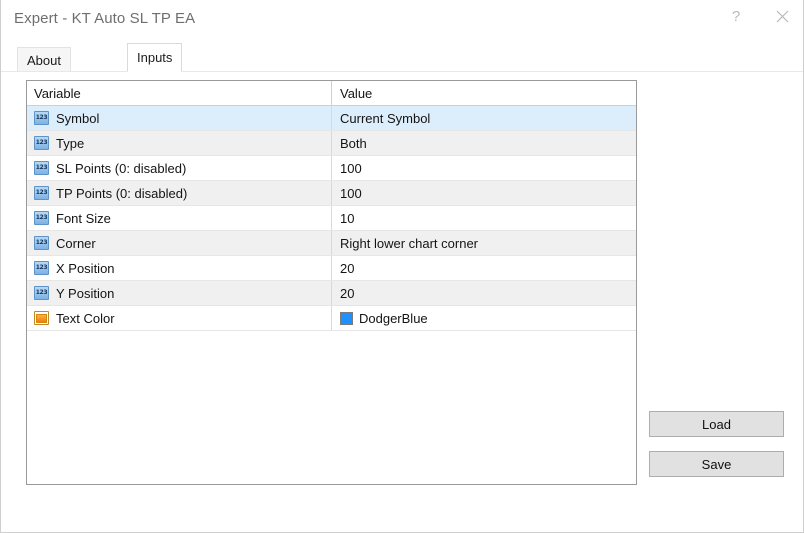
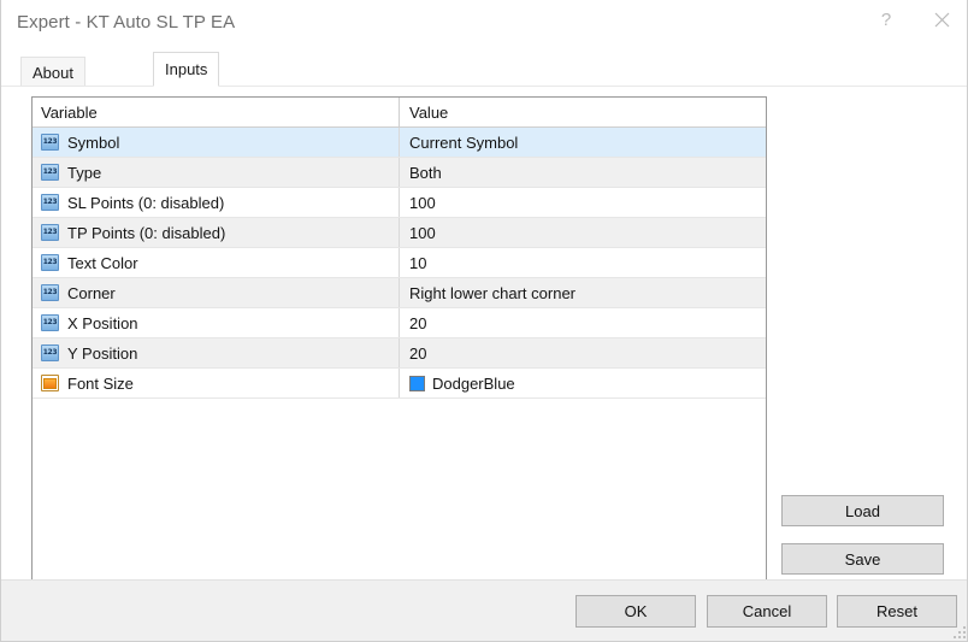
  Expert - KT Auto SL TP EA
  ?
  About
  Inputs
  Variable
  Value
  Symbol
  Current Symbol
  Type
  Both
  SL Points (0: disabled)
  100
  TP Points (0: disabled)
  100
- Font Size
+ Text Color
  10
  Corner
  Right lower chart corner
  X Position
  20
  Y Position
  20
- Text Color
+ Font Size
  DodgerBlue
  Load
  Save
+ OK
+ Cancel
+ Reset
